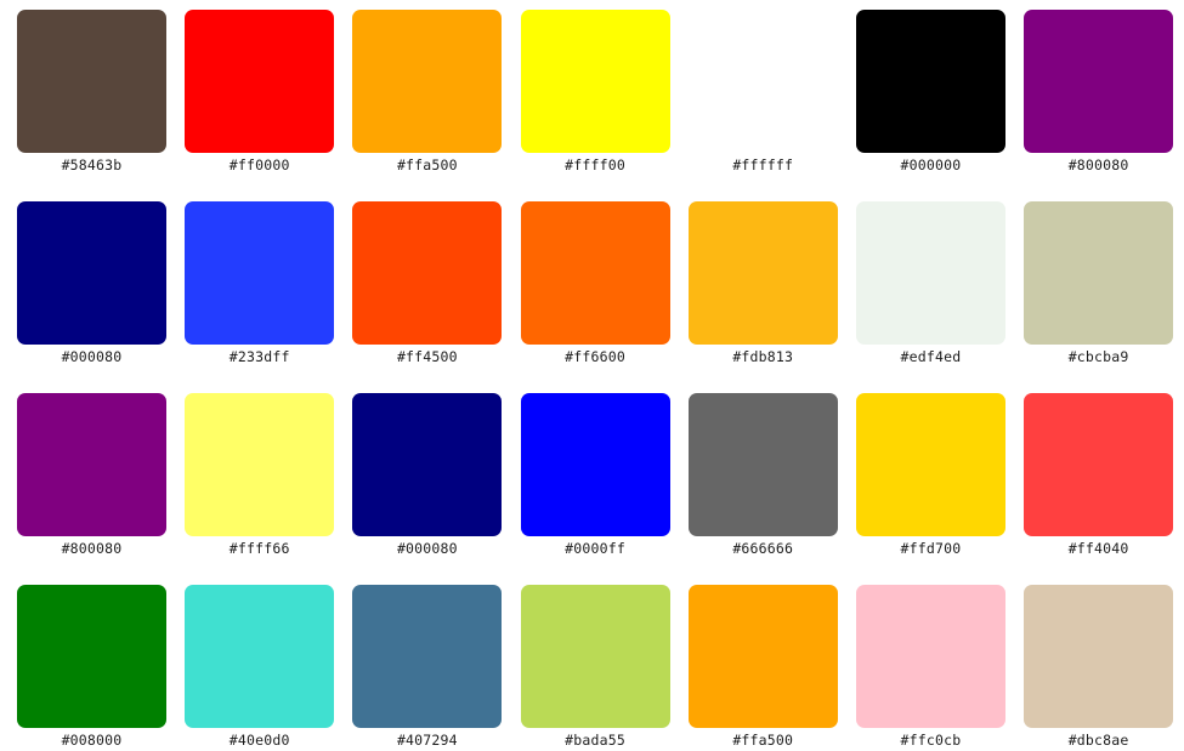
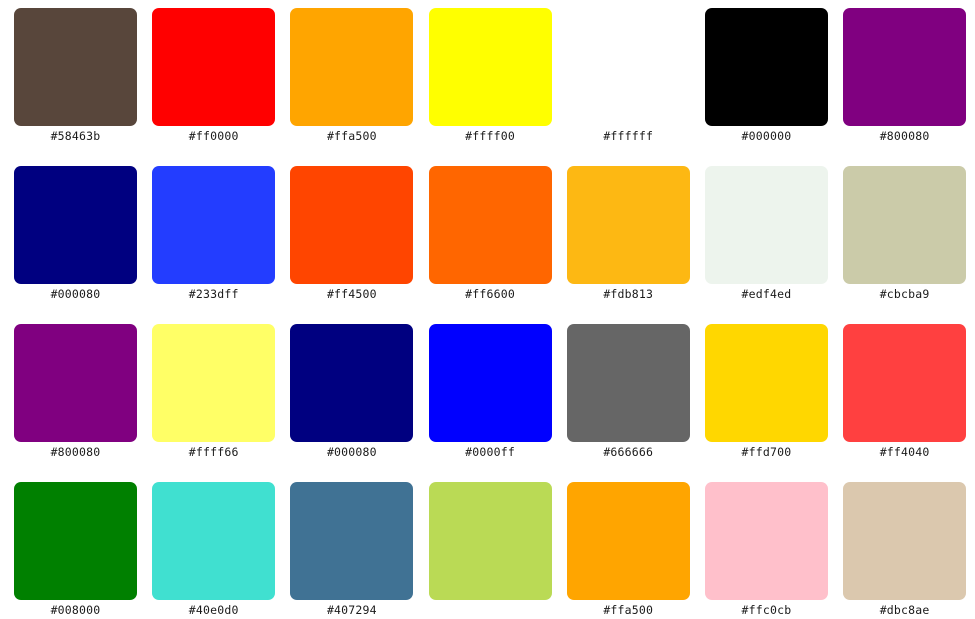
  #58463b
  #ff0000
  #ffa500
  #ffff00
  #ffffff
  #000000
  #800080
  #000080
  #233dff
  #ff4500
  #ff6600
  #fdb813
  #edf4ed
  #cbcba9
  #800080
  #ffff66
  #000080
  #0000ff
  #666666
  #ffd700
  #ff4040
  #008000
  #40e0d0
  #407294
- #bada55
  #ffa500
  #ffc0cb
  #dbc8ae
